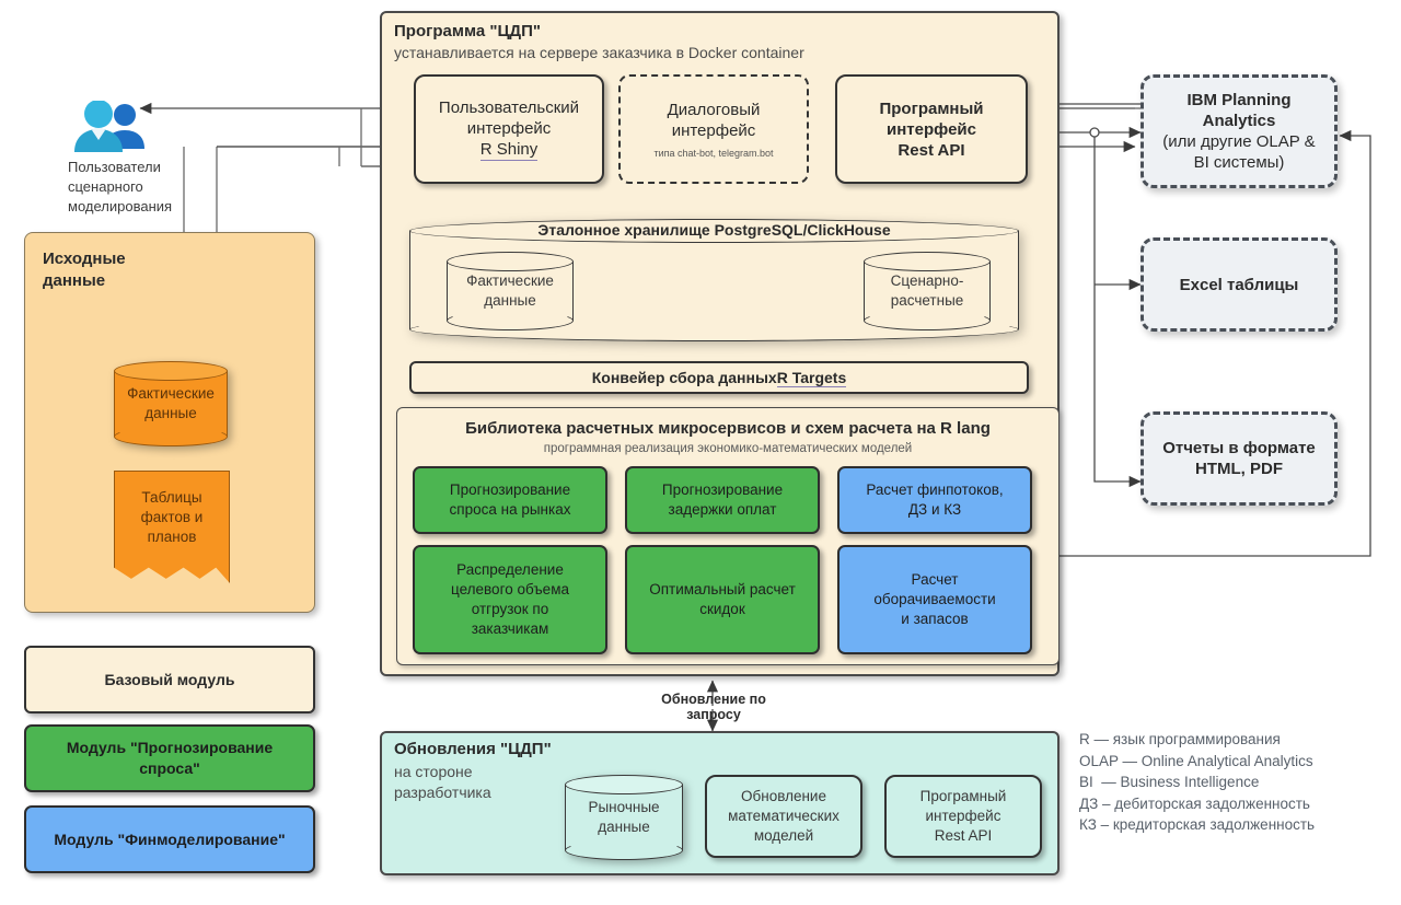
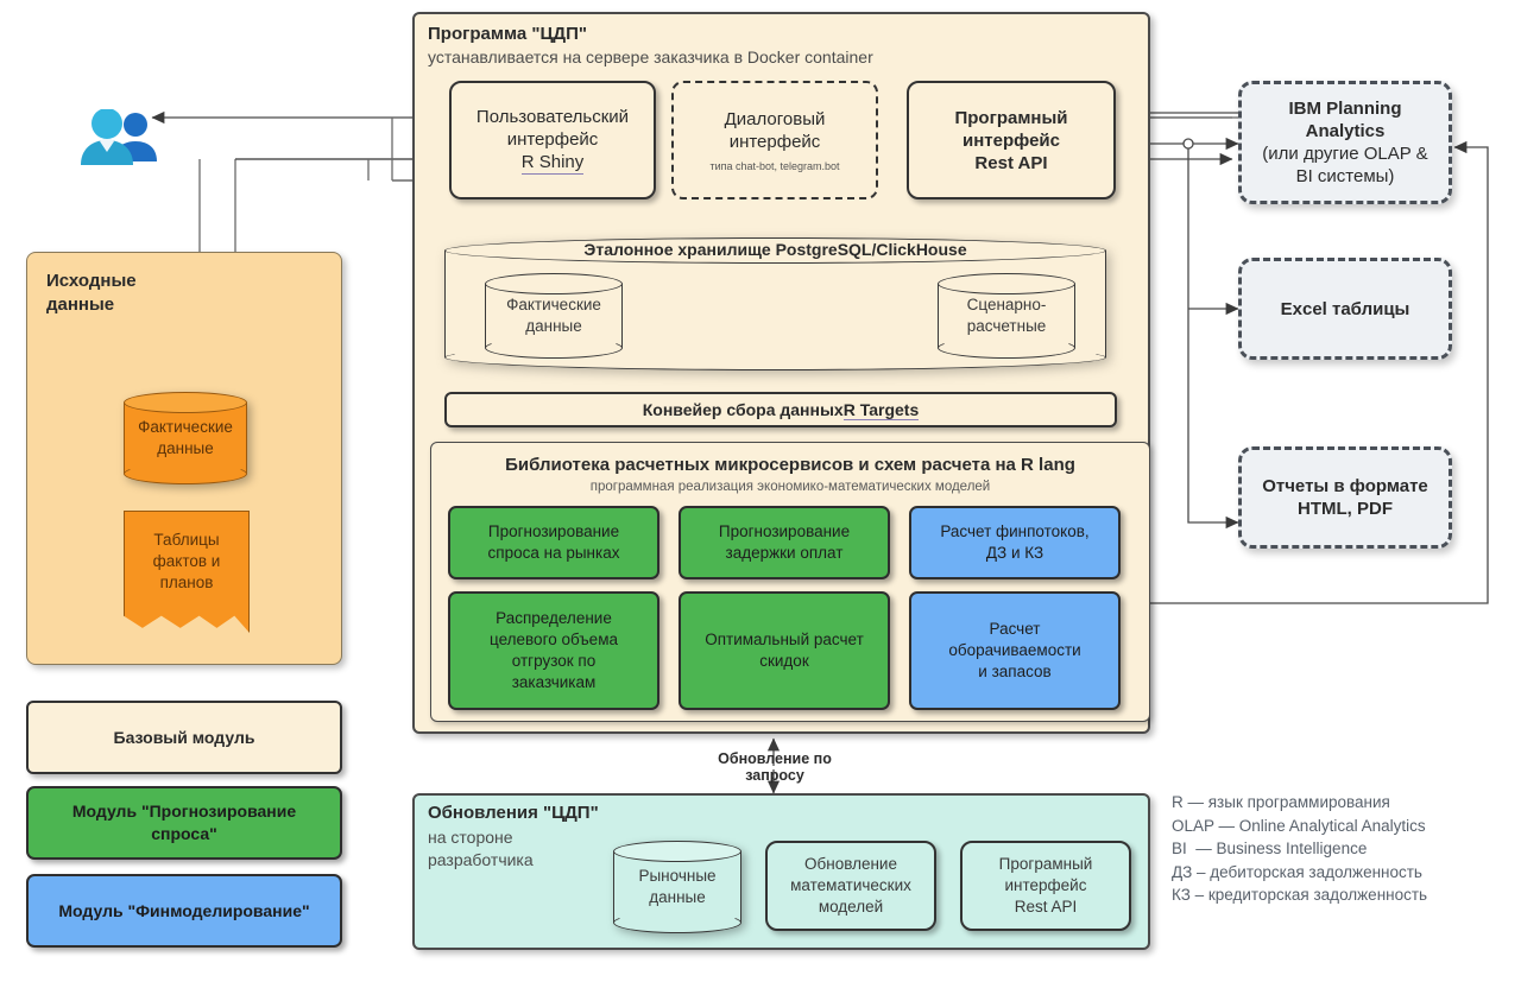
- Пользователи
- сценарного
- моделирования
  Исходные
  данные
  Фактические
  данные
  Таблицы
  фактов и
  планов
  Базовый модуль
  Модуль "Прогнозирование
  спроса"
  Модуль "Финмоделирование"
  Программа "ЦДП"
  устанавливается на сервере заказчика в Docker container
  Пользовательский
  интерфейс
  R Shiny
  Диалоговый
  интерфейс
  типа chat-bot, telegram.bot
  Програмный
  интерфейс
  Rest API
  Эталонное хранилище PostgreSQL/ClickHouse
  Фактические
  данные
  Сценарно-
  расчетные
  Конвейер сбора данных
  R Targets
  Библиотека расчетных микросервисов и схем расчета на R lang
  программная реализация экономико-математических моделей
  Прогнозирование
  спроса на рынках
  Прогнозирование
  задержки оплат
  Расчет финпотоков,
  ДЗ и КЗ
  Распределение
  целевого объема
  отгрузок по
  заказчикам
  Оптимальный расчет
  скидок
  Расчет
  оборачиваемости
  и запасов
  IBM Planning
  Analytics
  (или другие OLAP &
  BI системы)
  Excel таблицы
  Отчеты в формате
  HTML, PDF
  Обновление по запросу
  Обновления "ЦДП"
  на стороне
  разработчика
  Рыночные
  данные
  Обновление
  математических
  моделей
  Програмный
  интерфейс
  Rest API
  R — язык программирования
  OLAP — Online Analytical Analytics
  BI — Business Intelligence
  ДЗ – дебиторская задолженность
  КЗ – кредиторская задолженность
